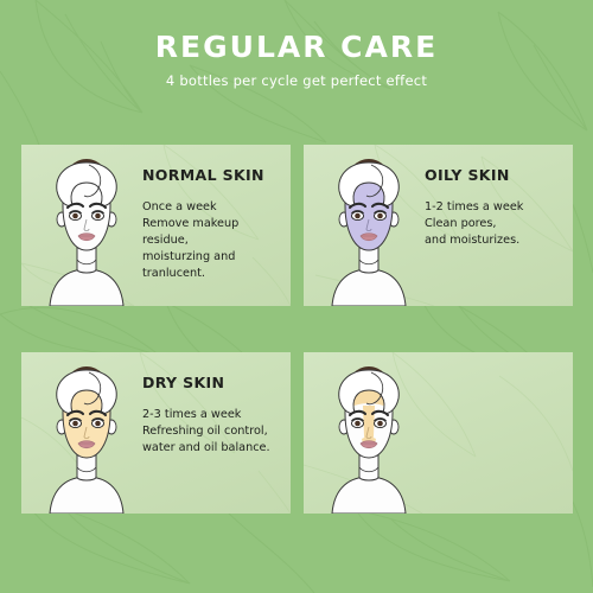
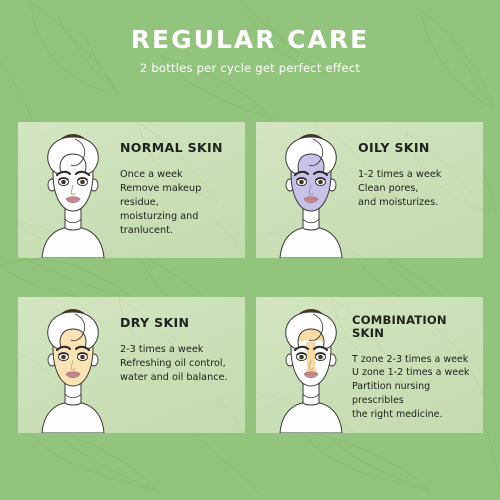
  REGULAR CARE
- 4 bottles per cycle get perfect effect
+ 2 bottles per cycle get perfect effect
  NORMAL SKIN
  Once a week
  Remove makeup residue,
  moisturzing and tranlucent.
  OILY SKIN
  1-2 times a week
  Clean pores,
  and moisturizes.
  DRY SKIN
  2-3 times a week
  Refreshing oil control,
  water and oil balance.
+ COMBINATION SKIN
+ T zone 2-3 times a week
+ U zone 1-2 times a week
+ Partition nursing prescribles
+ the right medicine.
